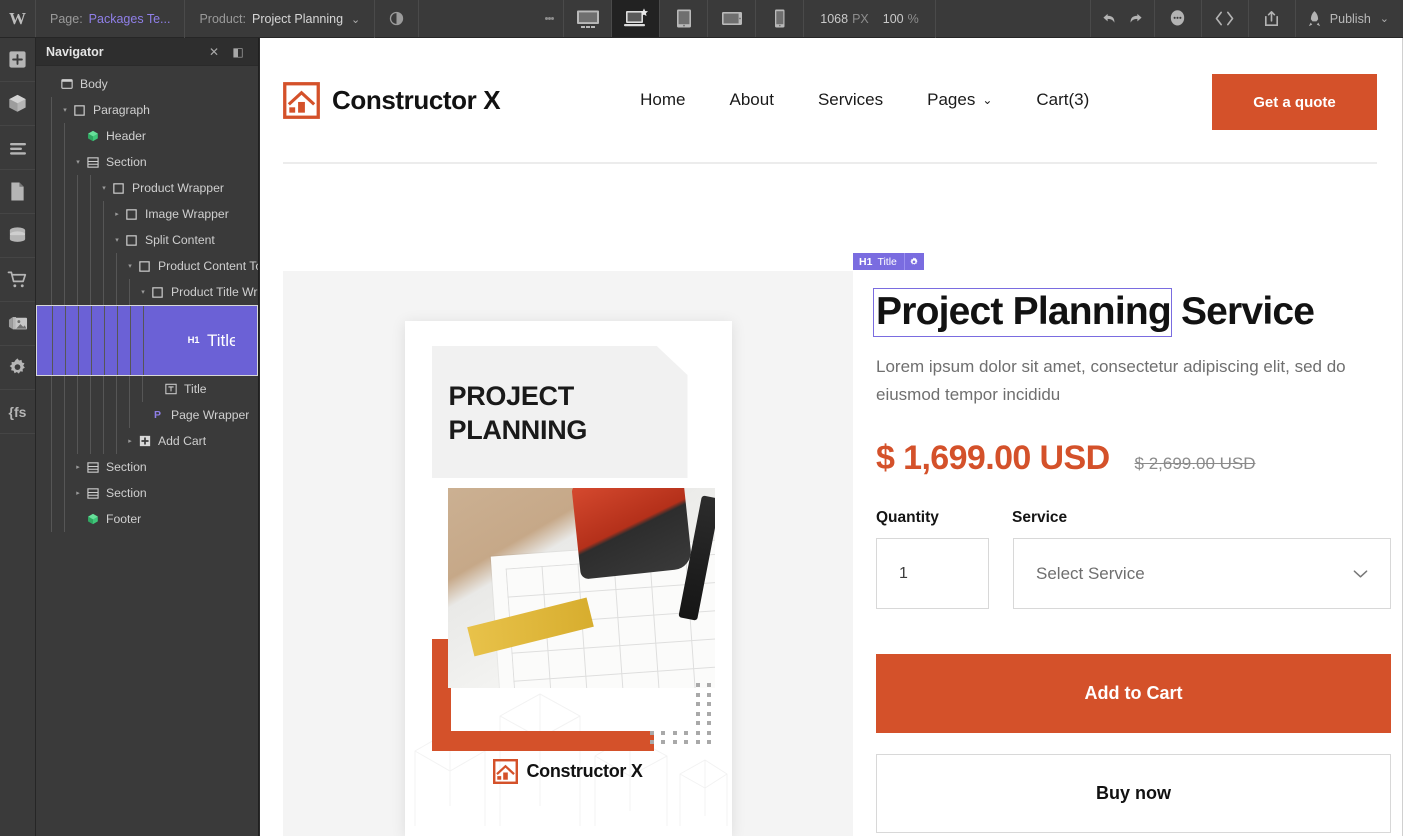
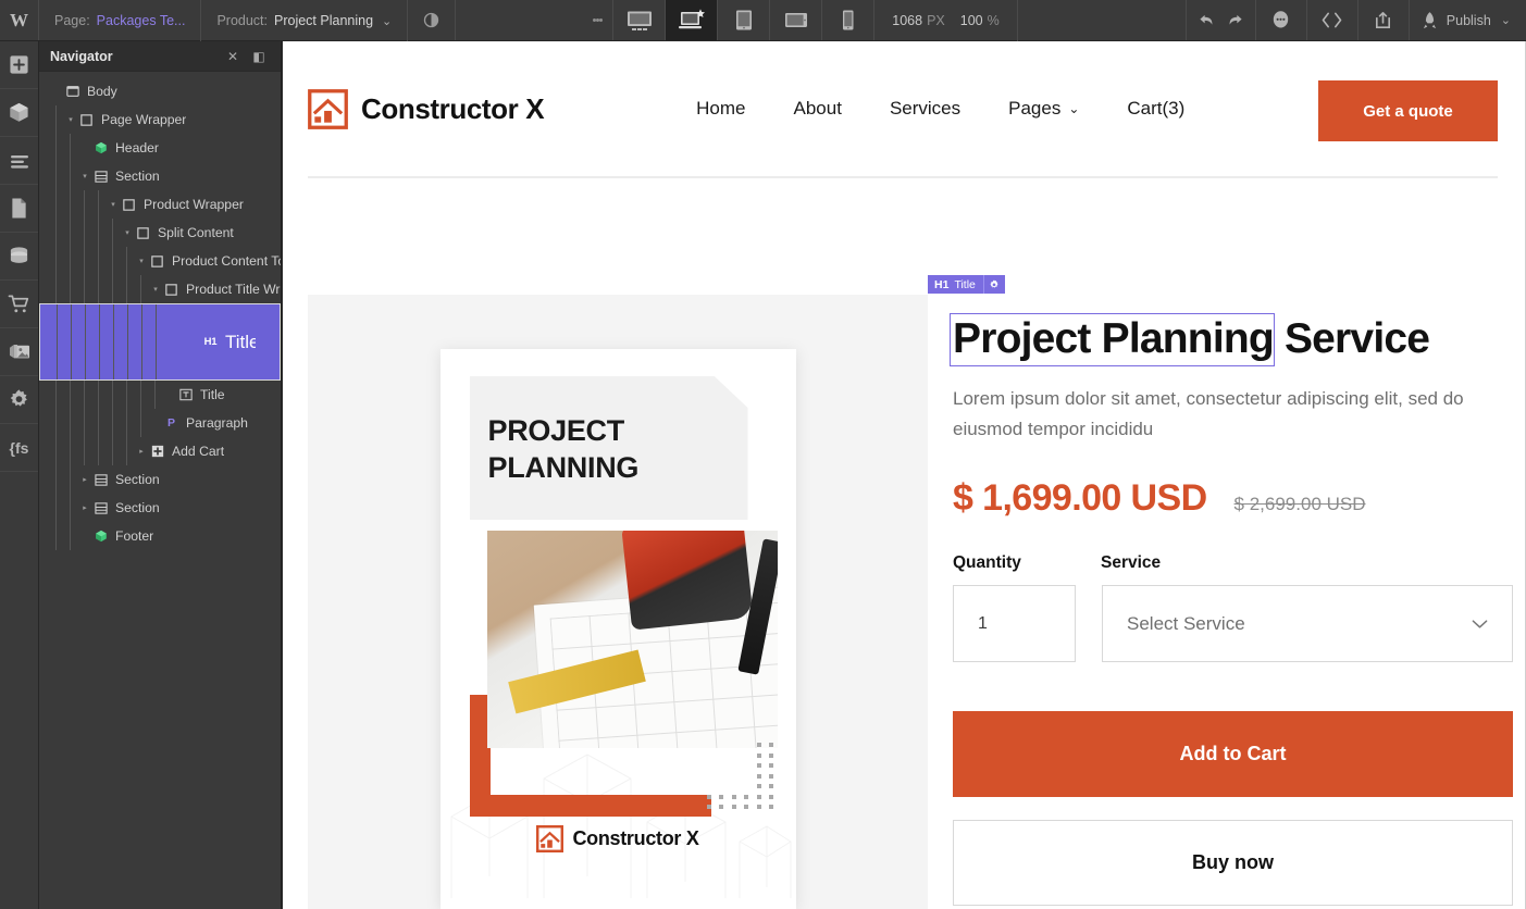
  W
  Page:
  Packages Te...
  Product:
  Project Planning
  ⌄
  1068
  PX
  100
  %
  Publish
  ⌄
  {fs
  Navigator
  ✕
  ◧
  Body
- Paragraph
+ Page Wrapper
  Header
  Section
  Product Wrapper
- Image Wrapper
  Split Content
  Product Content T
  Product Title Wr
  H1
  Title
  Title
  P
- Page Wrapper
+ Paragraph
  Add Cart
  Section
  Section
  Footer
  Constructor X
  Home
  About
  Services
  Pages
  ⌄
  Cart(3)
  Get a quote
  PROJECT
  PLANNING
  Constructor X
  H1
  Title
  Project Planning Service
  Lorem ipsum dolor sit amet, consectetur adipiscing elit, sed do eiusmod tempor incididu
  $ 1,699.00 USD
  $ 2,699.00 USD
  Quantity
  Service
  1
  Select Service
  Add to Cart
  Buy now
